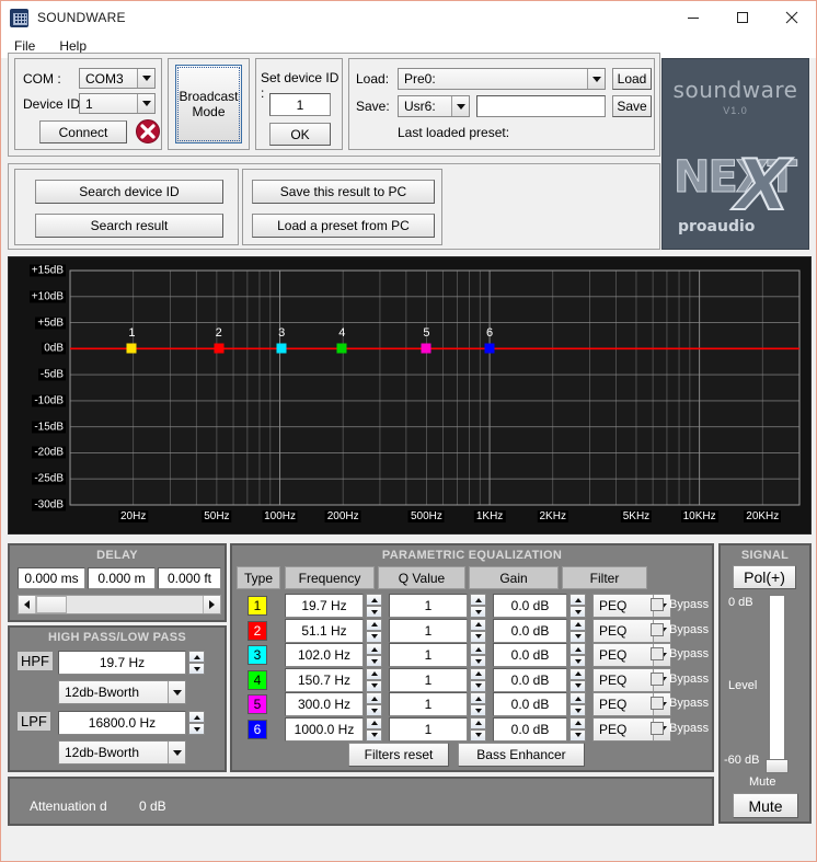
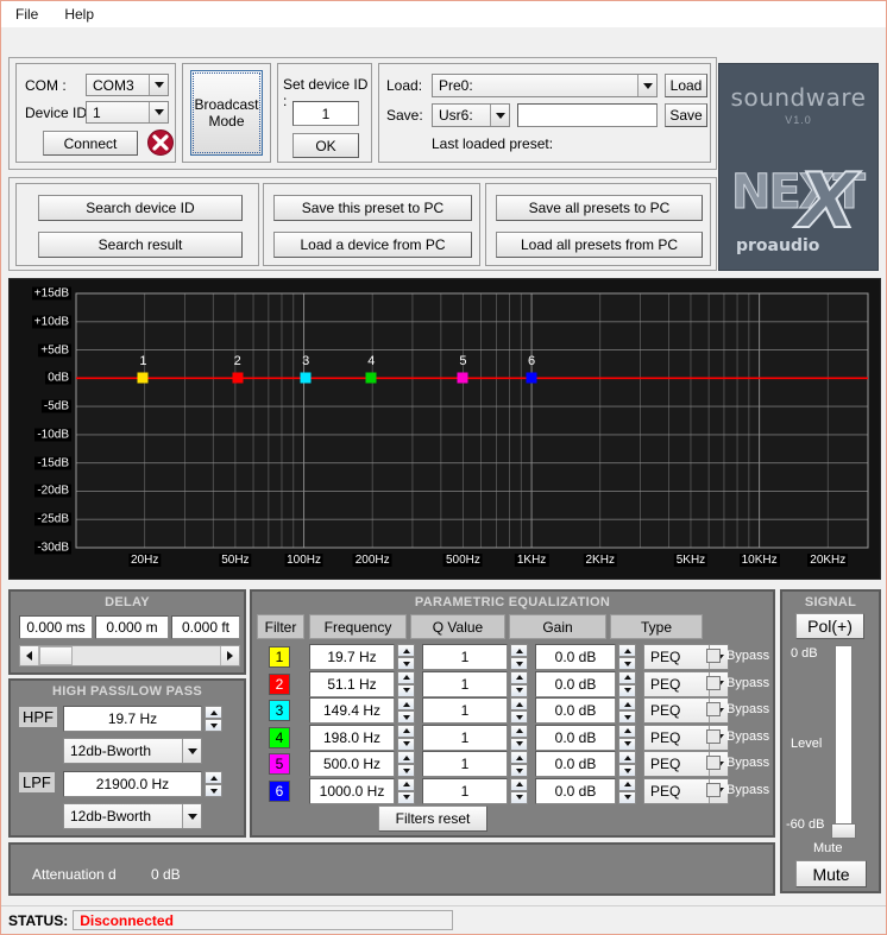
- SOUNDWARE
  File
  Help
  COM :
  COM3
  Device ID
  1
  Connect
  Broadcast
  Mode
  Set device ID :
  1
  OK
  Load:
  Pre0:
  Load
  Save:
  Usr6:
  Save
  Last loaded preset:
  soundware
  V1.0
  NEXT
  proaudio
  Search device ID
  Search result
- Save this result to PC
+ Save this preset to PC
- Load a preset from PC
+ Load a device from PC
+ Save all presets to PC
+ Load all presets from PC
  +15dB
  +10dB
  +5dB
  0dB
  -5dB
  -10dB
  -15dB
  -20dB
  -25dB
  -30dB
  20Hz
  50Hz
  100Hz
  200Hz
  500Hz
  1KHz
  2KHz
  5KHz
  10KHz
  20KHz
  1
  2
  3
  4
  5
  6
  DELAY
  0.000 ms
  0.000 m
  0.000 ft
  HIGH PASS/LOW PASS
  HPF
  19.7 Hz
  12db-Bworth
  LPF
- 16800.0 Hz
+ 21900.0 Hz
  12db-Bworth
  PARAMETRIC EQUALIZATION
- Type
+ Filter
  Frequency
  Q Value
  Gain
- Filter
+ Type
  1
  19.7 Hz
  1
  0.0 dB
  PEQ
  Bypass
  2
  51.1 Hz
  1
  0.0 dB
  PEQ
  Bypass
  3
- 102.0 Hz
+ 149.4 Hz
  1
  0.0 dB
  PEQ
  Bypass
  4
- 150.7 Hz
+ 198.0 Hz
  1
  0.0 dB
  PEQ
  Bypass
  5
- 300.0 Hz
+ 500.0 Hz
  1
  0.0 dB
  PEQ
  Bypass
  6
  1000.0 Hz
  1
  0.0 dB
  PEQ
  Bypass
  Filters reset
- Bass Enhancer
  SIGNAL
  Pol(+)
  0 dB
  Level
  -60 dB
  Mute
  Mute
  Attenuation d
  0 dB
+ STATUS:
+ Disconnected
